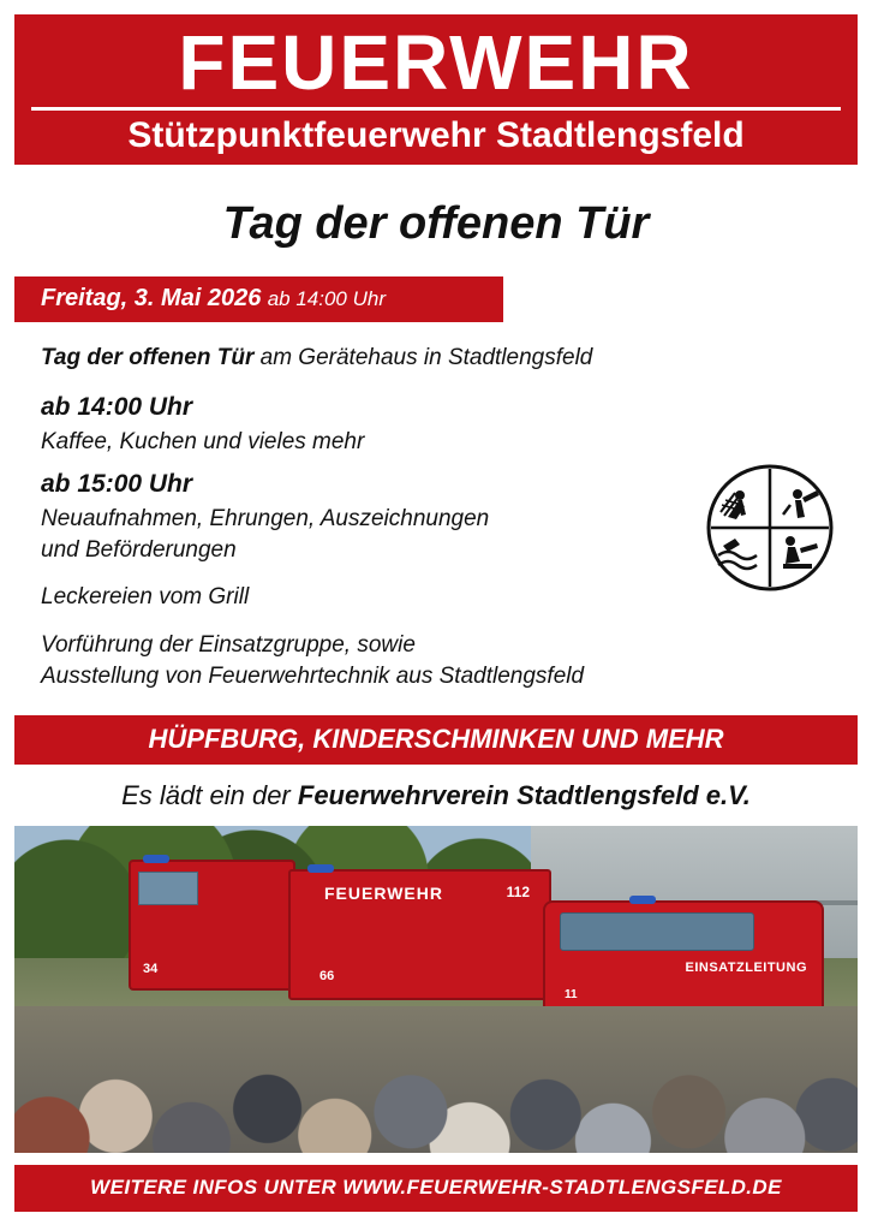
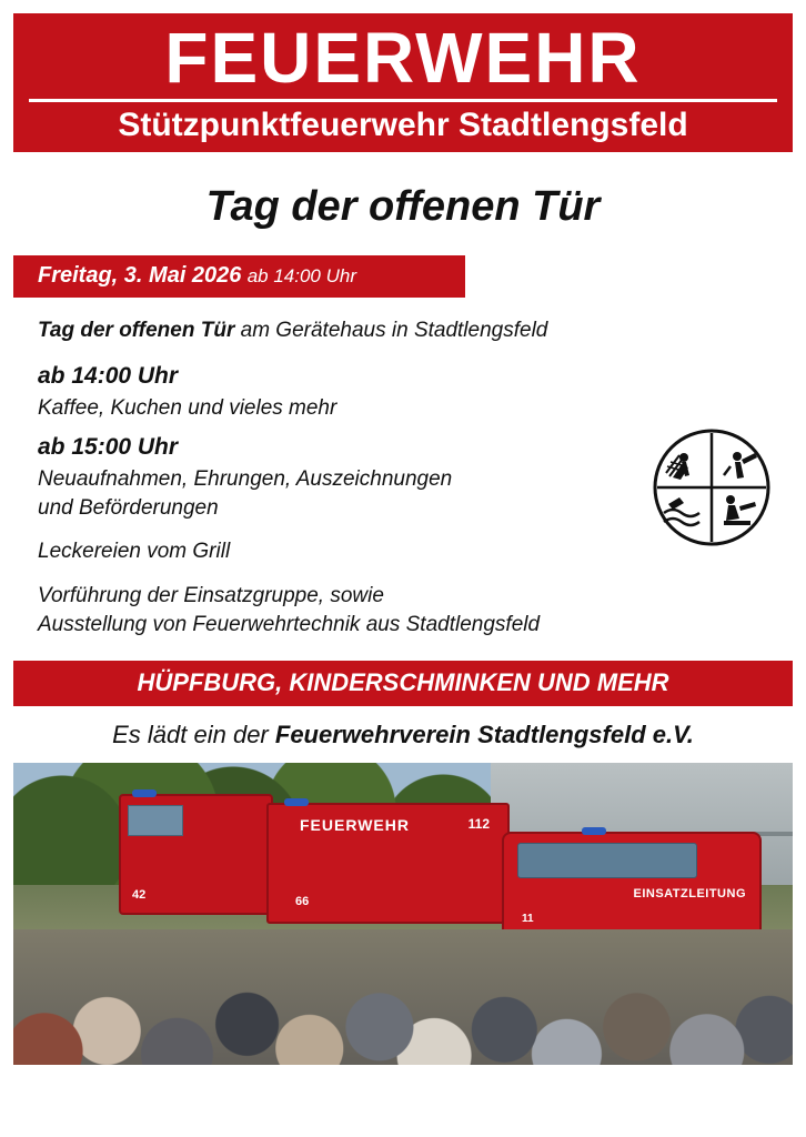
  FEUERWEHR
  Stützpunktfeuerwehr Stadtlengsfeld
  Tag der offenen Tür
  Freitag, 3. Mai 2026 ab 14:00 Uhr
  Tag der offenen Tür am Gerätehaus in Stadtlengsfeld
  ab 14:00 Uhr
  Kaffee, Kuchen und vieles mehr
  ab 15:00 Uhr
  Neuaufnahmen, Ehrungen, Auszeichnungen
  und Beförderungen
  Leckereien vom Grill
  Vorführung der Einsatzgruppe, sowie
  Ausstellung von Feuerwehrtechnik aus Stadtlengsfeld
  HÜPFBURG, KINDERSCHMINKEN UND MEHR
  Es lädt ein der Feuerwehrverein Stadtlengsfeld e.V.
- 34
+ 42
  FEUERWEHR
  112
  66
  EINSATZLEITUNG
  11
- WEITERE INFOS UNTER WWW.FEUERWEHR-STADTLENGSFELD.DE
